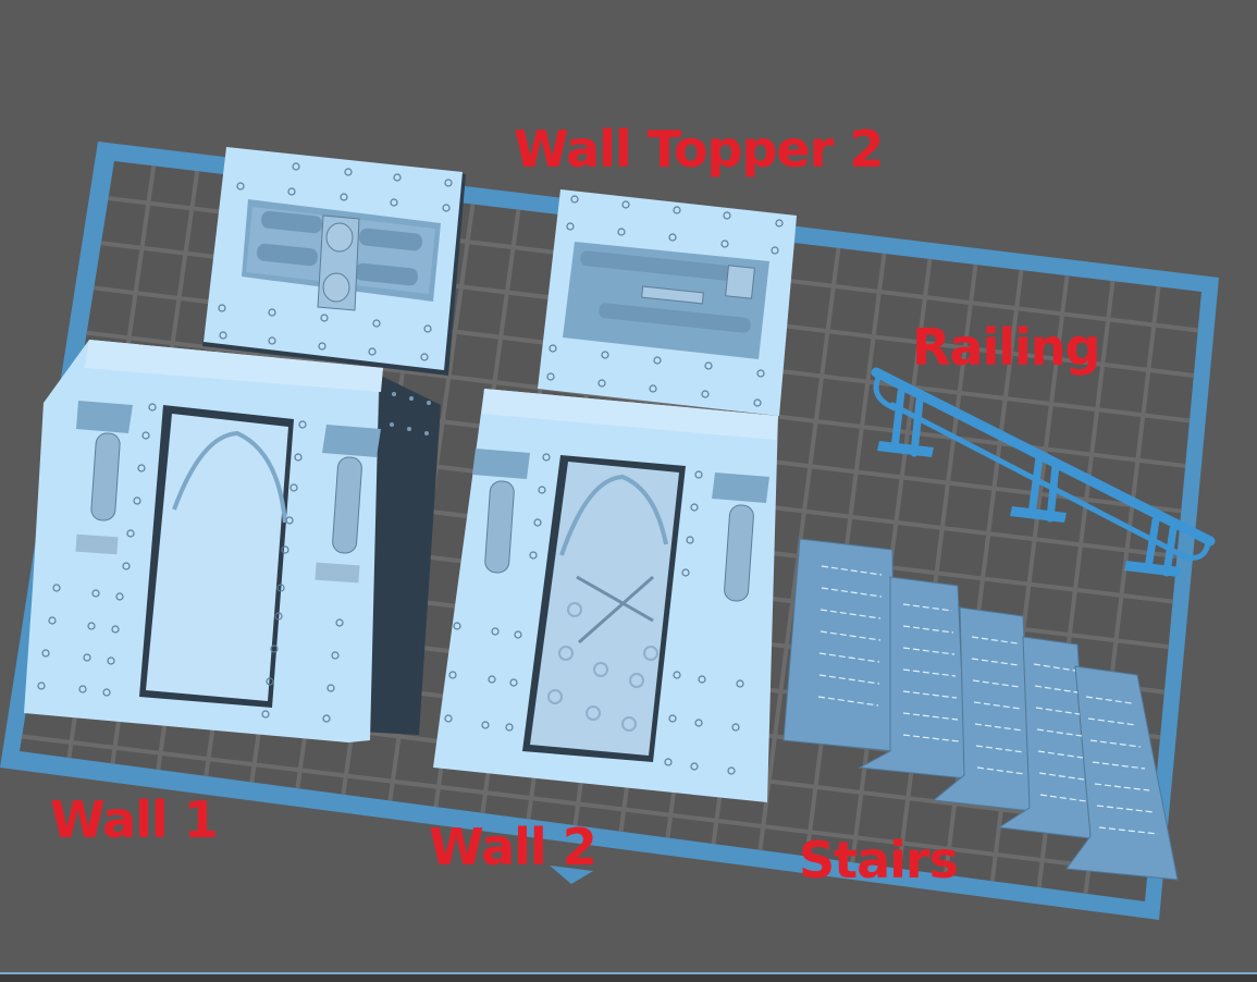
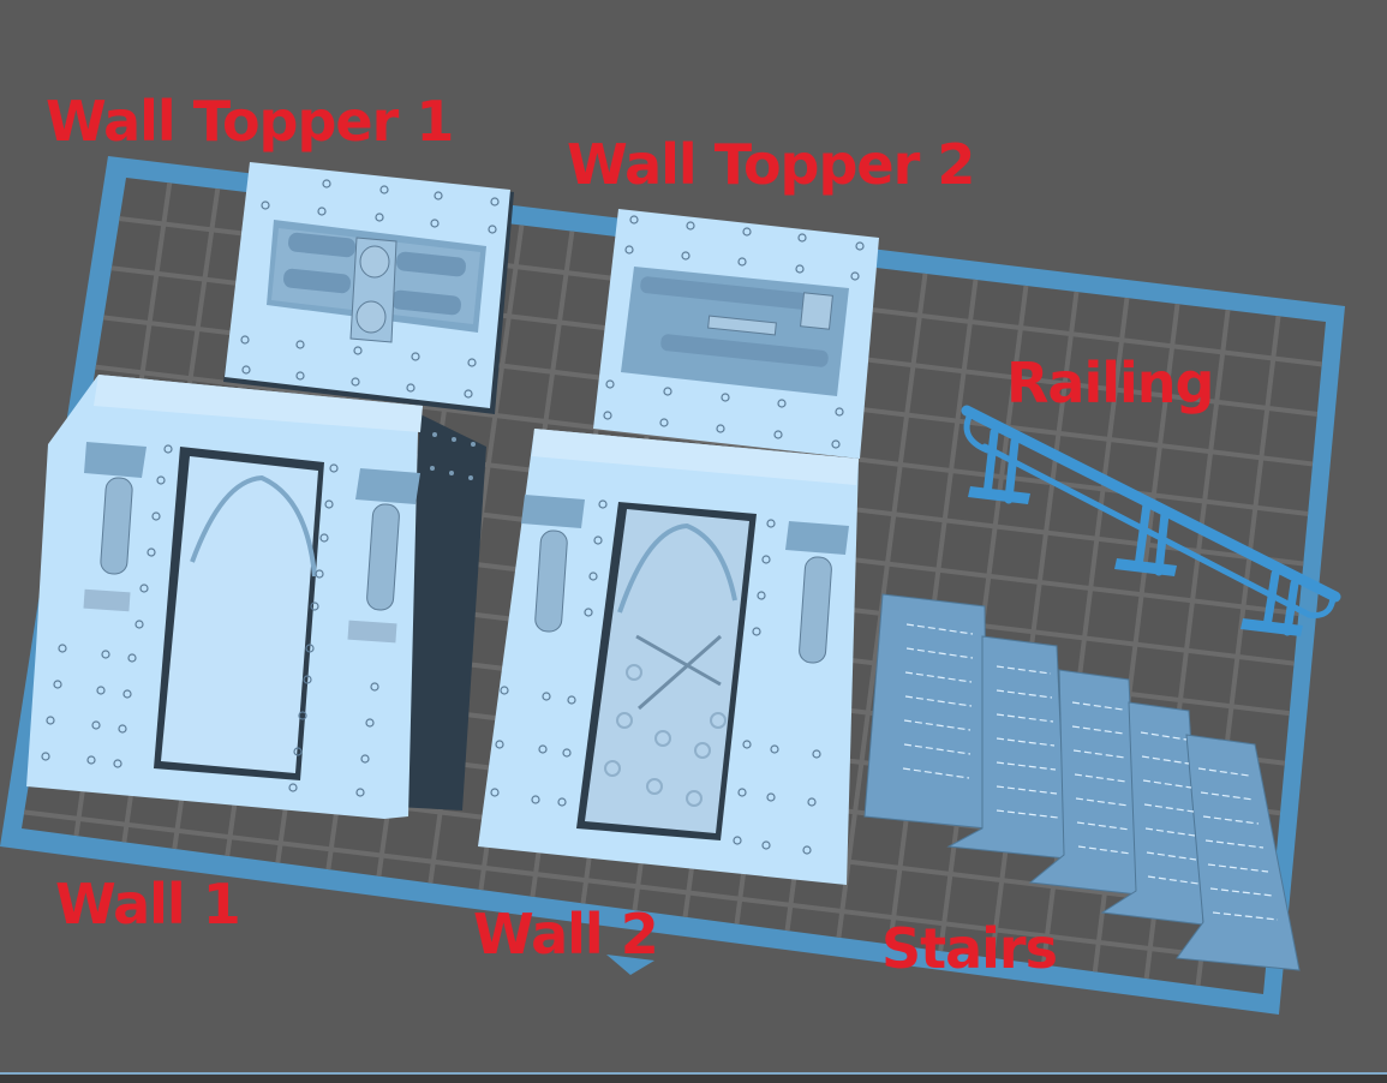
+ Wall Topper 1
  Wall Topper 2
  Railing
  Wall 1
  Wall 2
  Stairs
